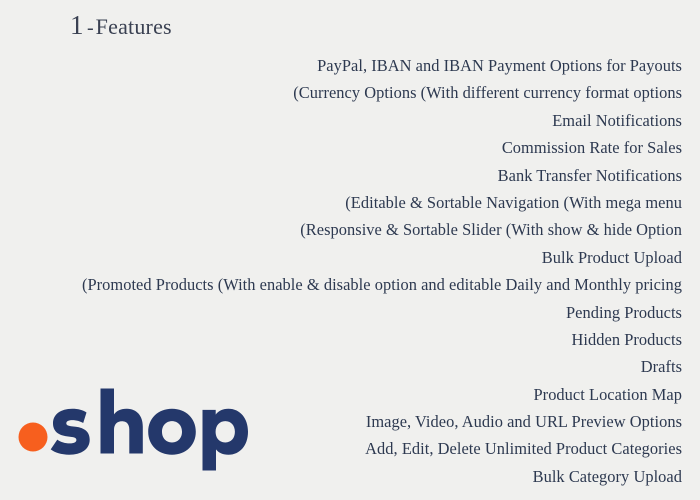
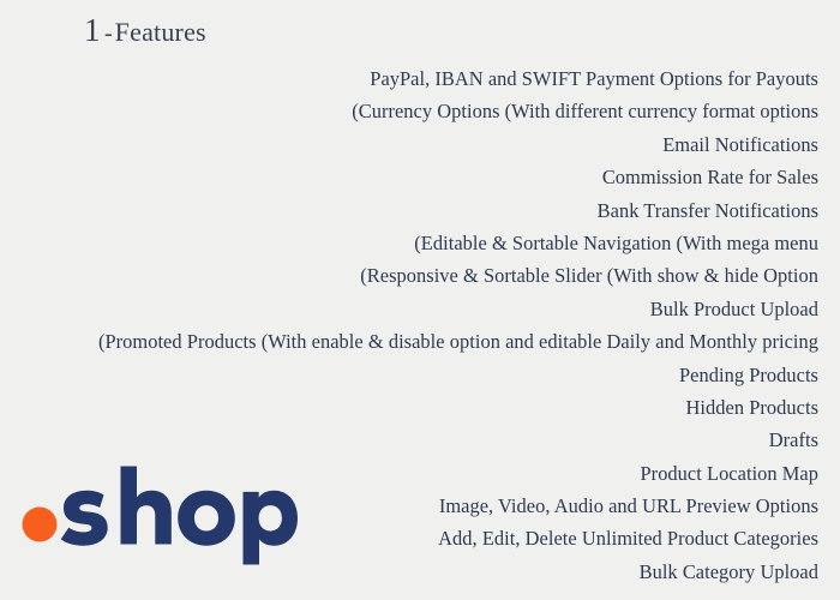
  1 -Features
- PayPal, IBAN and IBAN Payment Options for Payouts
+ PayPal, IBAN and SWIFT Payment Options for Payouts
  (Currency Options (With different currency format options
  Email Notifications
  Commission Rate for Sales
  Bank Transfer Notifications
  (Editable & Sortable Navigation (With mega menu
  (Responsive & Sortable Slider (With show & hide Option
  Bulk Product Upload
  (Promoted Products (With enable & disable option and editable Daily and Monthly pricing
  Pending Products
  Hidden Products
  Drafts
  Product Location Map
  Image, Video, Audio and URL Preview Options
  Add, Edit, Delete Unlimited Product Categories
  Bulk Category Upload
